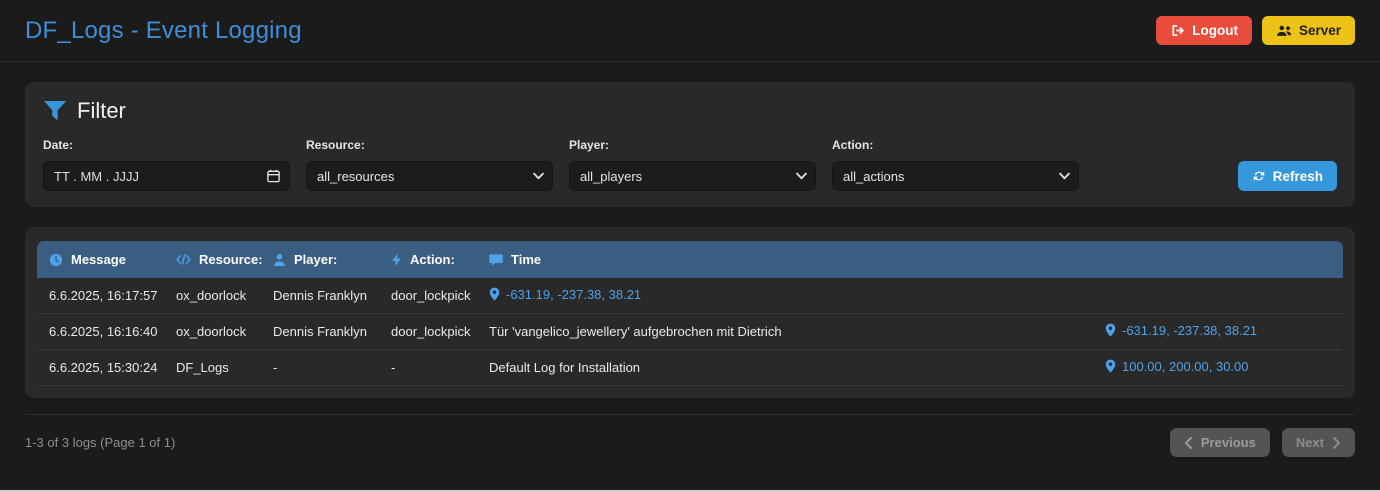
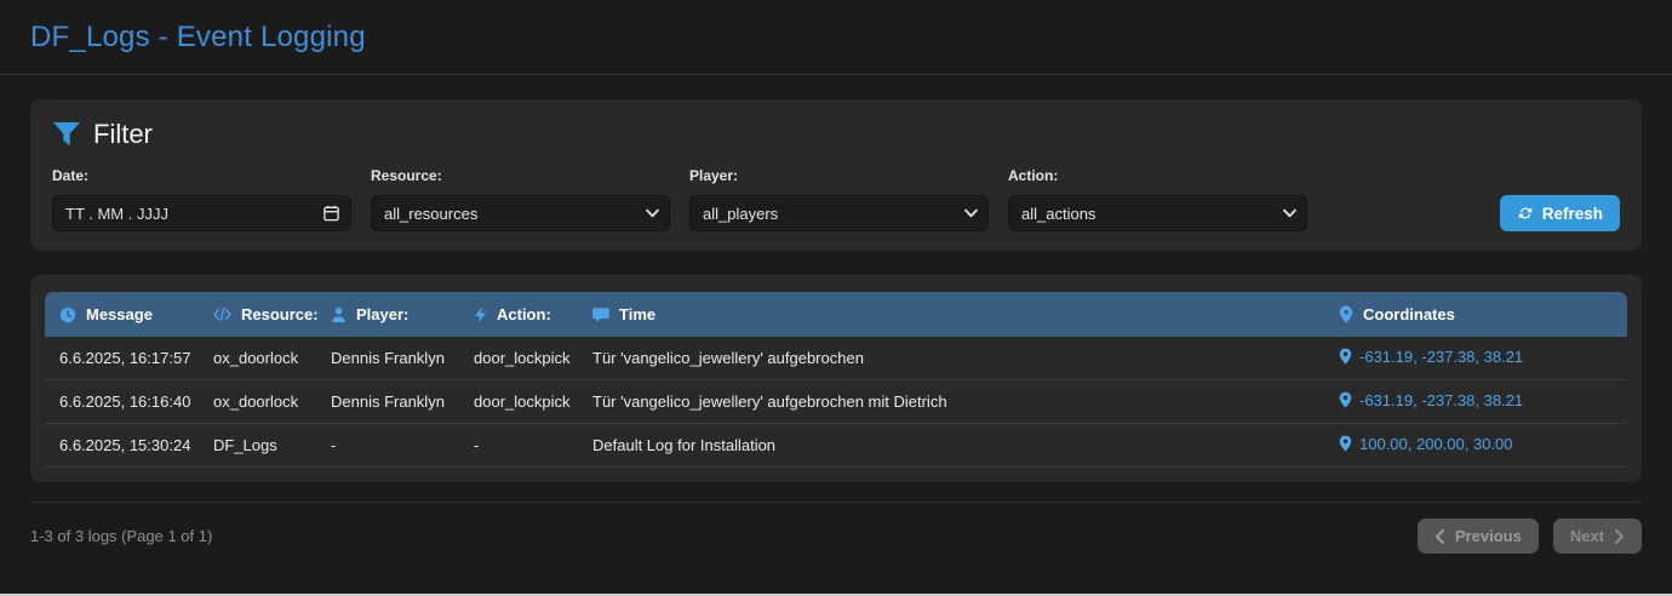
  DF_Logs - Event Logging
- Logout
- Server
  Filter
  Date:
  TT . MM . JJJJ
  Resource:
  all_resources
  Player:
  all_players
  Action:
  all_actions
  Refresh
  Message
  Resource:
  Player:
  Action:
  Time
+ Coordinates
  6.6.2025, 16:17:57
  ox_doorlock
  Dennis Franklyn
  door_lockpick
+ Tür 'vangelico_jewellery' aufgebrochen
  -631.19, -237.38, 38.21
  6.6.2025, 16:16:40
  ox_doorlock
  Dennis Franklyn
  door_lockpick
  Tür 'vangelico_jewellery' aufgebrochen mit Dietrich
  -631.19, -237.38, 38.21
  6.6.2025, 15:30:24
  DF_Logs
  -
  -
  Default Log for Installation
  100.00, 200.00, 30.00
  1-3 of 3 logs (Page 1 of 1)
  Previous
  Next
